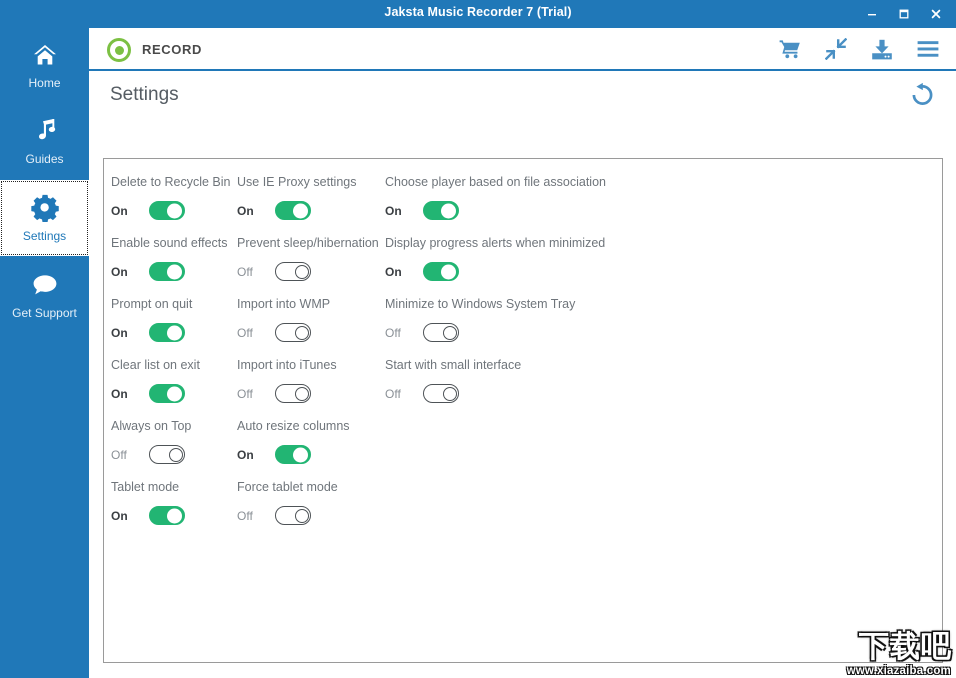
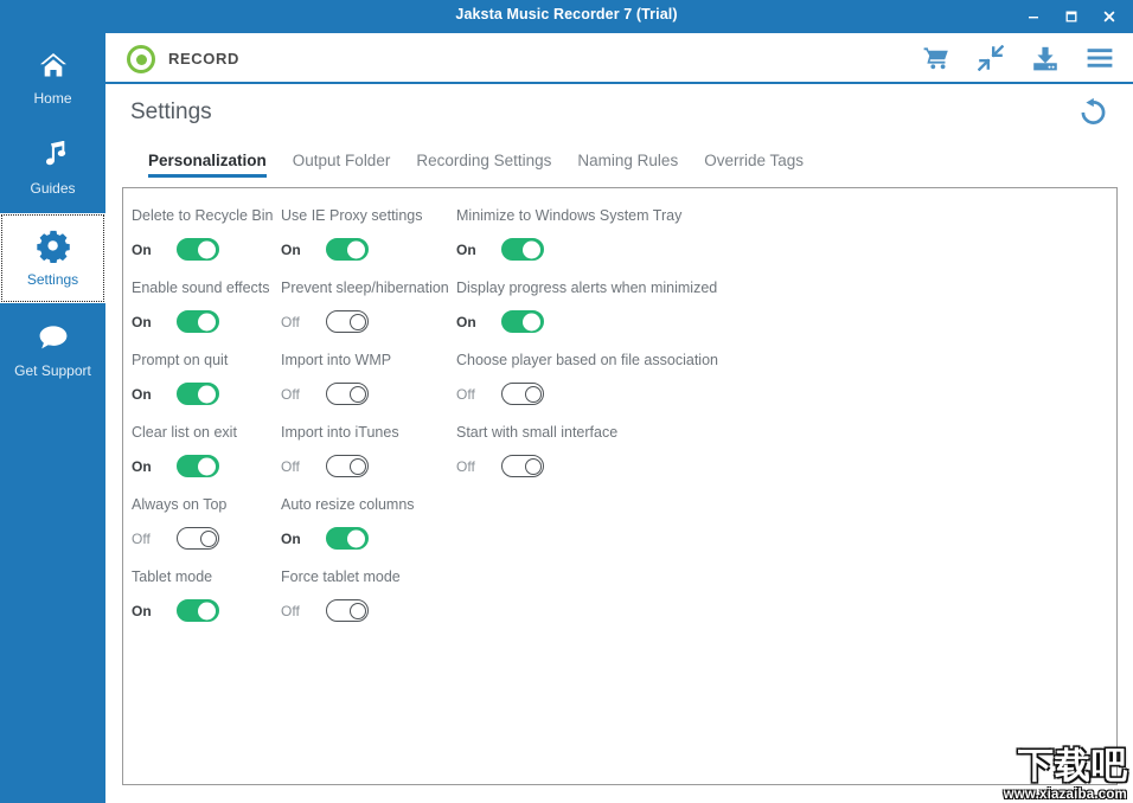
  Jaksta Music Recorder 7 (Trial)
  Home
  Guides
  Settings
  Get Support
  RECORD
  Settings
+ Personalization
+ Output Folder
+ Recording Settings
+ Naming Rules
+ Override Tags
  Delete to Recycle Bin
  On
  Enable sound effects
  On
  Prompt on quit
  On
  Clear list on exit
  On
  Always on Top
  Off
  Tablet mode
  On
  Use IE Proxy settings
  On
  Prevent sleep/hibernation
  Off
  Import into WMP
  Off
  Import into iTunes
  Off
  Auto resize columns
  On
  Force tablet mode
  Off
- Choose player based on file association
+ Minimize to Windows System Tray
  On
  Display progress alerts when minimized
  On
- Minimize to Windows System Tray
+ Choose player based on file association
  Off
  Start with small interface
  Off
  下载吧
  www.xiazaiba.com
